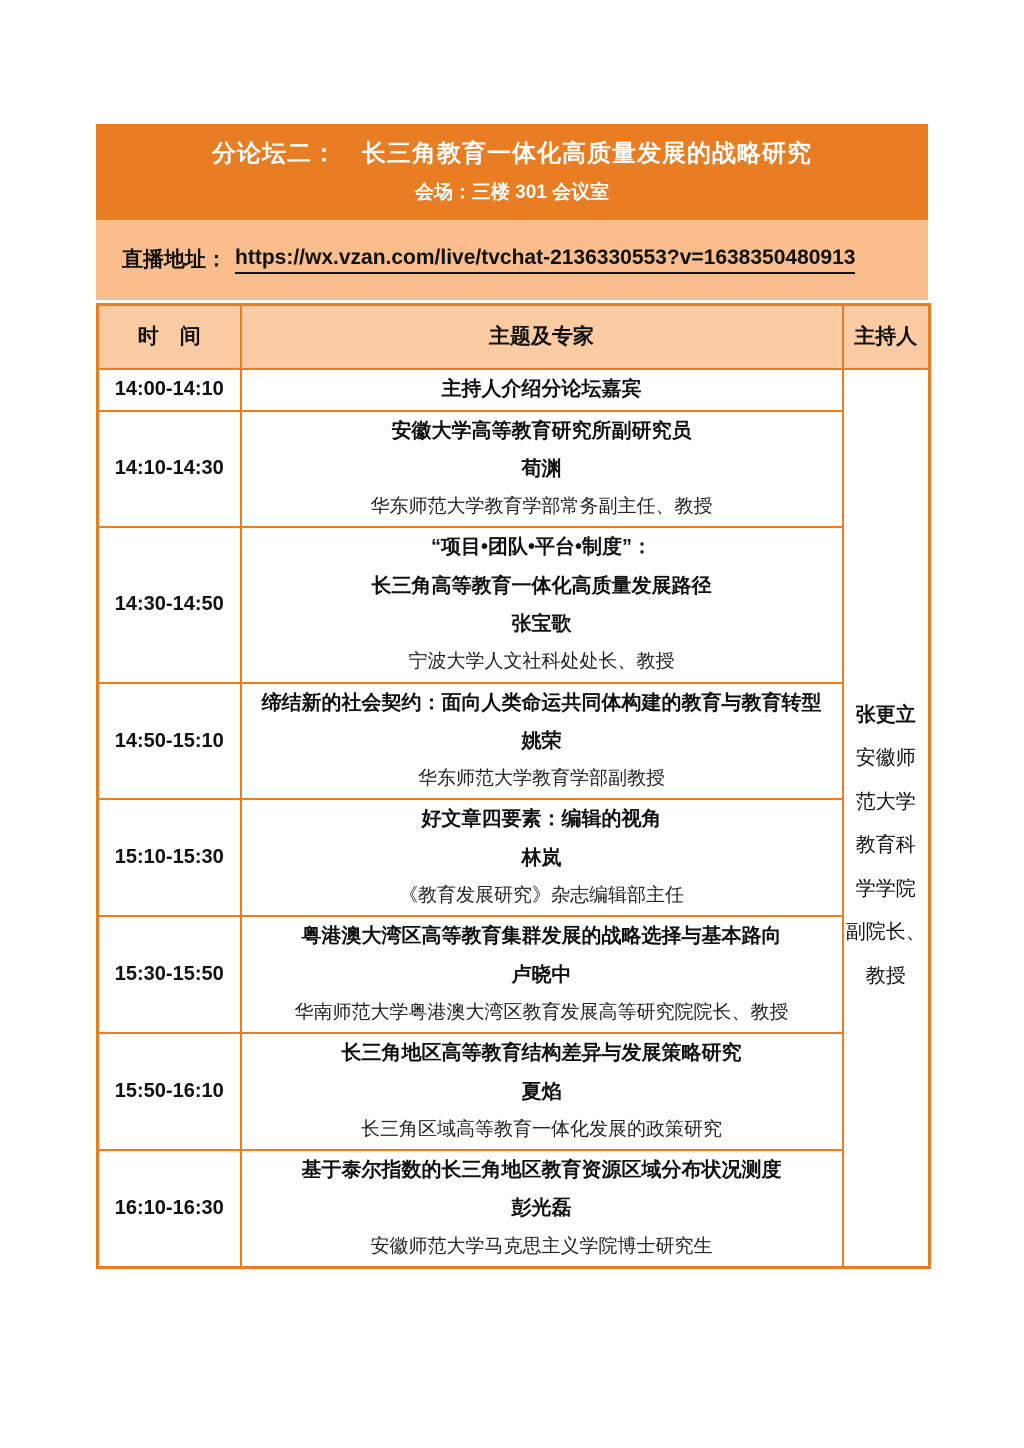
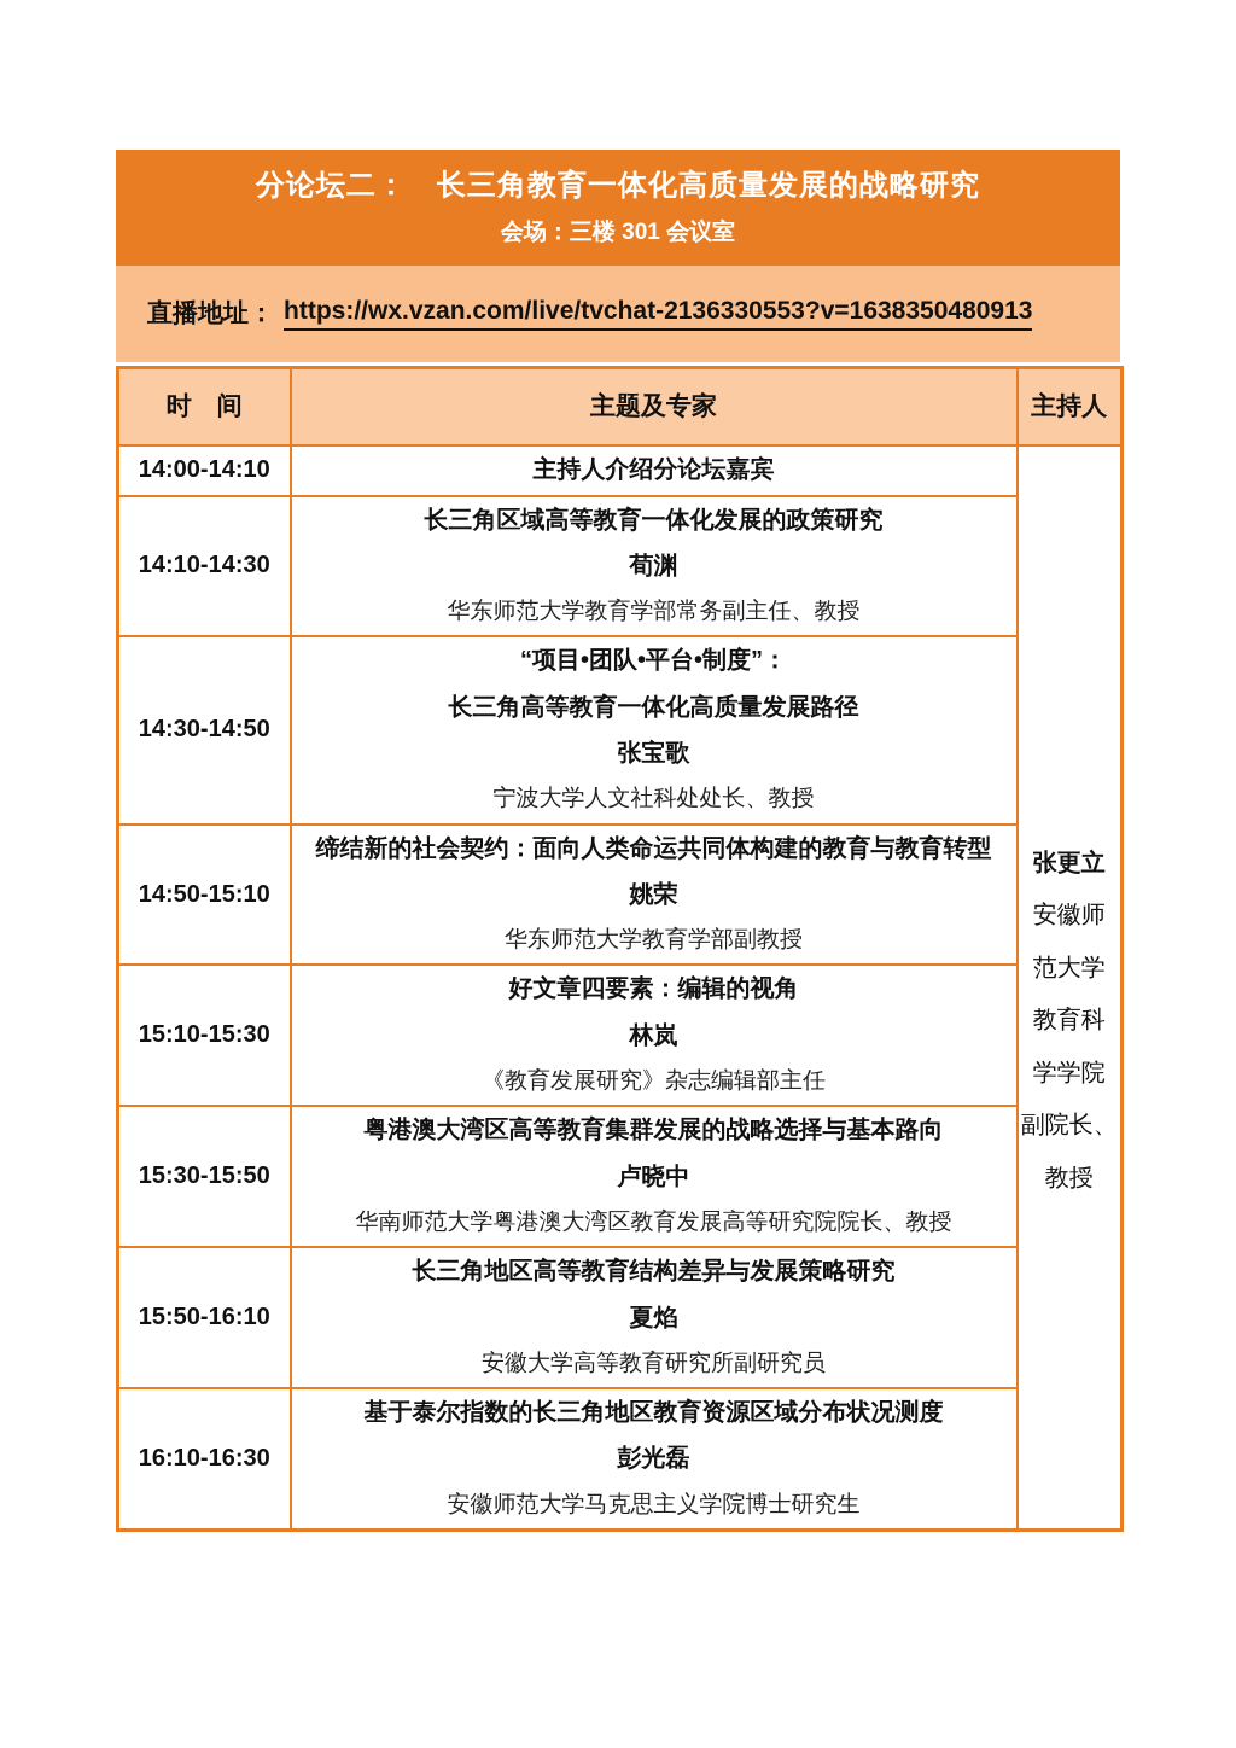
  分论坛二： 长三角教育一体化高质量发展的战略研究
  会场：三楼 301 会议室
  直播地址：
  https://wx.vzan.com/live/tvchat-2136330553?v=1638350480913
  时 间	主题及专家	主持人
  14:00-14:10	主持人介绍分论坛嘉宾	张更立 安徽师 范大学 教育科 学学院 副院长、 教授
- 14:10-14:30	安徽大学高等教育研究所副研究员 荀渊 华东师范大学教育学部常务副主任、教授
+ 14:10-14:30	长三角区域高等教育一体化发展的政策研究 荀渊 华东师范大学教育学部常务副主任、教授
  14:30-14:50	“项目•团队•平台•制度”： 长三角高等教育一体化高质量发展路径 张宝歌 宁波大学人文社科处处长、教授
  14:50-15:10	缔结新的社会契约：面向人类命运共同体构建的教育与教育转型 姚荣 华东师范大学教育学部副教授
  15:10-15:30	好文章四要素：编辑的视角 林岚 《教育发展研究》杂志编辑部主任
  15:30-15:50	粤港澳大湾区高等教育集群发展的战略选择与基本路向 卢晓中 华南师范大学粤港澳大湾区教育发展高等研究院院长、教授
- 15:50-16:10	长三角地区高等教育结构差异与发展策略研究 夏焰 长三角区域高等教育一体化发展的政策研究
+ 15:50-16:10	长三角地区高等教育结构差异与发展策略研究 夏焰 安徽大学高等教育研究所副研究员
  16:10-16:30	基于泰尔指数的长三角地区教育资源区域分布状况测度 彭光磊 安徽师范大学马克思主义学院博士研究生
